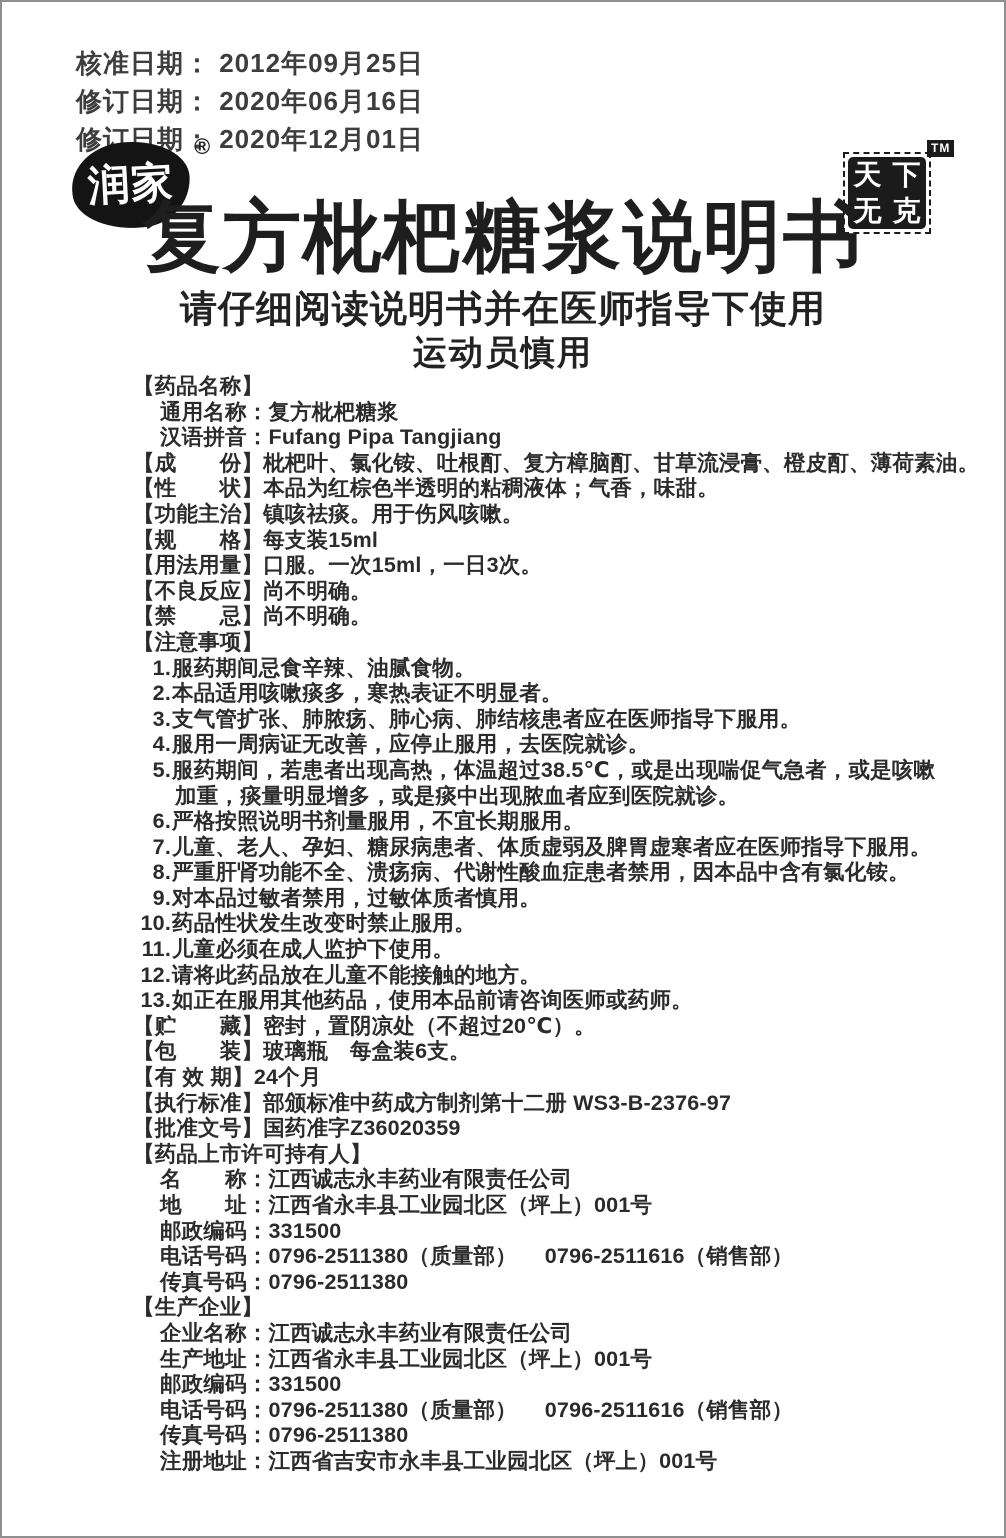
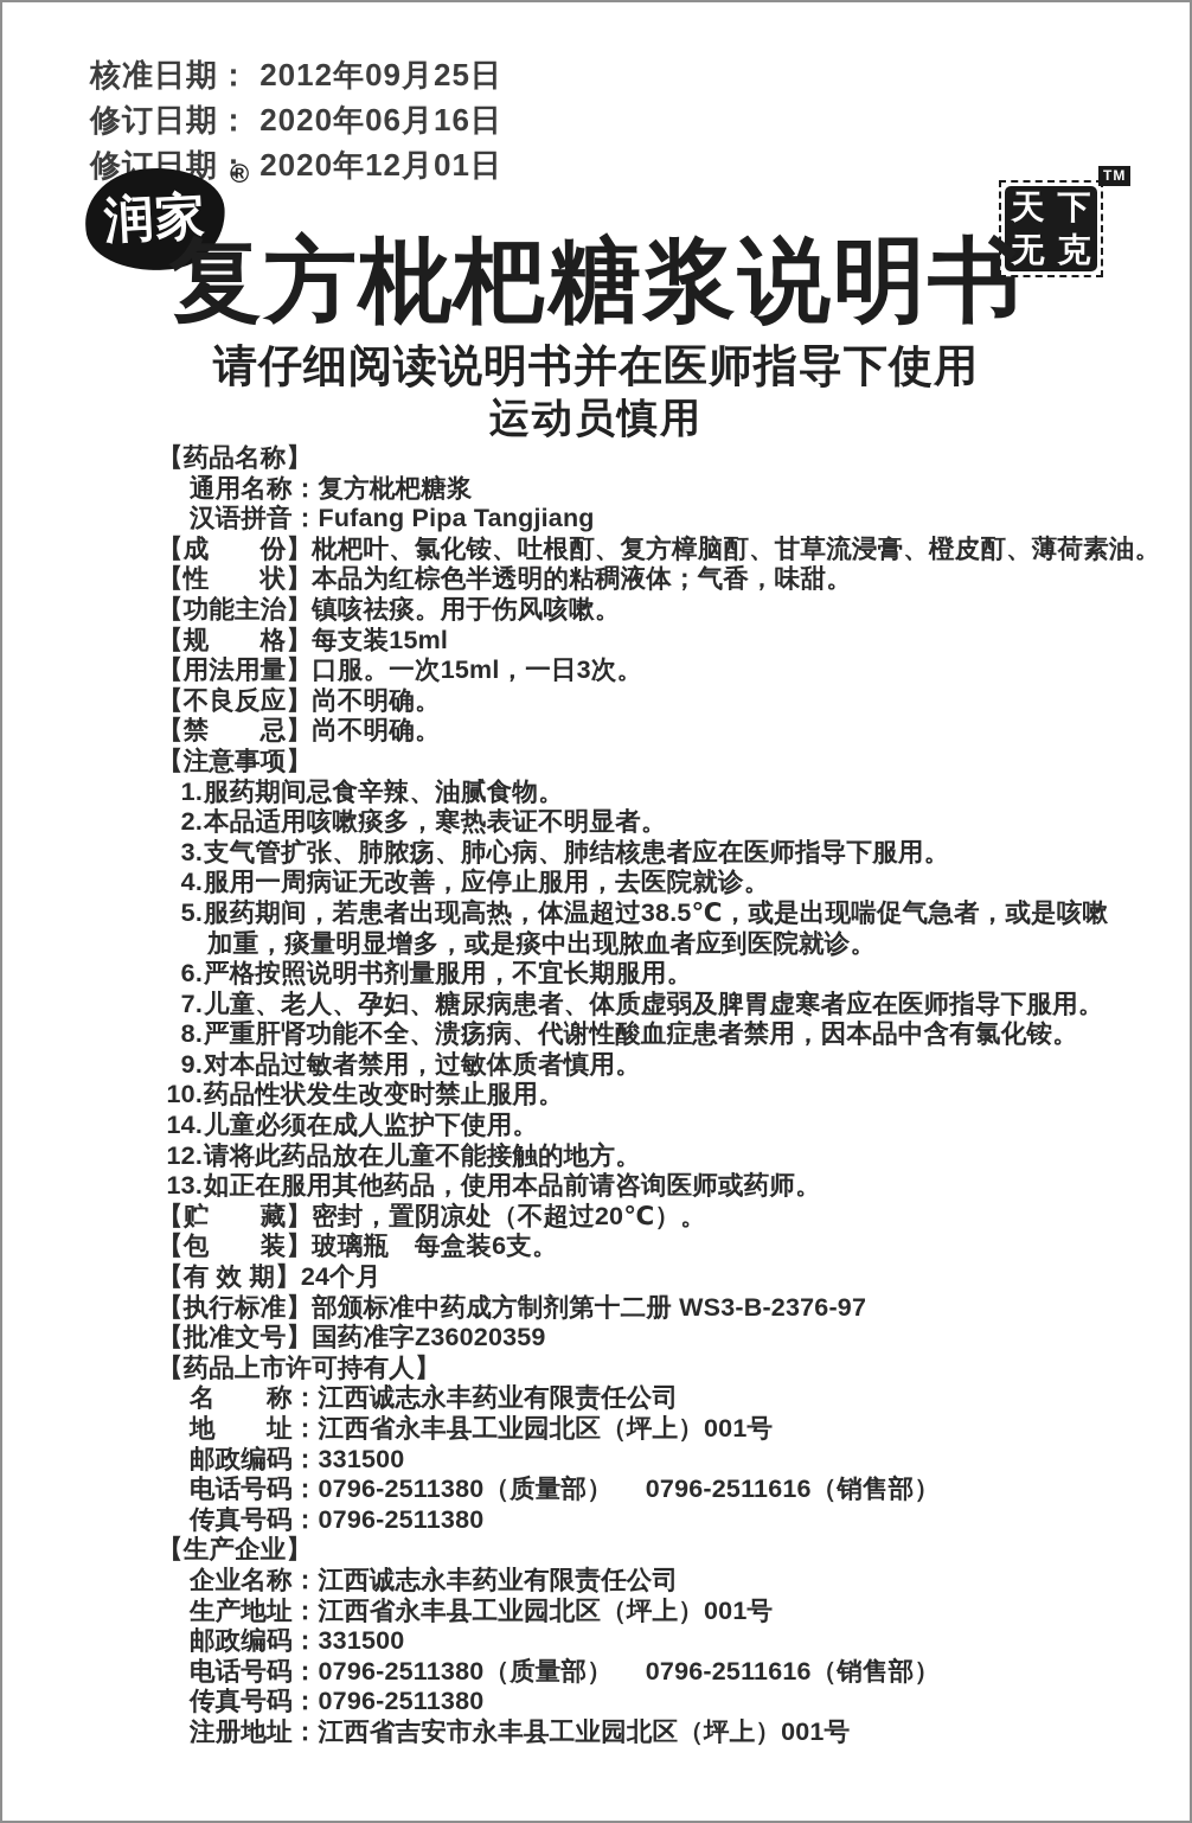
  核准日期： 2012年09月25日
  修订日期： 2020年06月16日
  修订日期： 2020年12月01日
  ®
  天
  下
  无
  克
  TM
  复方枇杷糖浆说明书
  请仔细阅读说明书并在医师指导下使用
  运动员慎用
  【药品名称】
  通用名称：复方枇杷糖浆
  汉语拼音：Fufang Pipa Tangjiang
  【成 份】枇杷叶、氯化铵、吐根酊、复方樟脑酊、甘草流浸膏、橙皮酊、薄荷素油。
  【性 状】本品为红棕色半透明的粘稠液体；气香，味甜。
  【功能主治】镇咳祛痰。用于伤风咳嗽。
  【规 格】每支装15ml
  【用法用量】口服。一次15ml，一日3次。
  【不良反应】尚不明确。
  【禁 忌】尚不明确。
  【注意事项】
  1.
  服药期间忌食辛辣、油腻食物。
  2.
  本品适用咳嗽痰多，寒热表证不明显者。
  3.
  支气管扩张、肺脓疡、肺心病、肺结核患者应在医师指导下服用。
  4.
  服用一周病证无改善，应停止服用，去医院就诊。
  5.
  服药期间，若患者出现高热，体温超过38.5℃，或是出现喘促气急者，或是咳嗽
  加重，痰量明显增多，或是痰中出现脓血者应到医院就诊。
  6.
  严格按照说明书剂量服用，不宜长期服用。
  7.
  儿童、老人、孕妇、糖尿病患者、体质虚弱及脾胃虚寒者应在医师指导下服用。
  8.
  严重肝肾功能不全、溃疡病、代谢性酸血症患者禁用，因本品中含有氯化铵。
  9.
  对本品过敏者禁用，过敏体质者慎用。
  10.
  药品性状发生改变时禁止服用。
- 11.
+ 14.
  儿童必须在成人监护下使用。
  12.
  请将此药品放在儿童不能接触的地方。
  13.
  如正在服用其他药品，使用本品前请咨询医师或药师。
  【贮 藏】密封，置阴凉处（不超过20℃）。
  【包 装】玻璃瓶 每盒装6支。
  【有 效 期】24个月
  【执行标准】部颁标准中药成方制剂第十二册 WS3-B-2376-97
  【批准文号】国药准字Z36020359
  【药品上市许可持有人】
  名 称：江西诚志永丰药业有限责任公司
  地 址：江西省永丰县工业园北区（坪上）001号
  邮政编码：331500
  电话号码：0796-2511380（质量部） 0796-2511616（销售部）
  传真号码：0796-2511380
  【生产企业】
  企业名称：江西诚志永丰药业有限责任公司
  生产地址：江西省永丰县工业园北区（坪上）001号
  邮政编码：331500
  电话号码：0796-2511380（质量部） 0796-2511616（销售部）
  传真号码：0796-2511380
  注册地址：江西省吉安市永丰县工业园北区（坪上）001号
